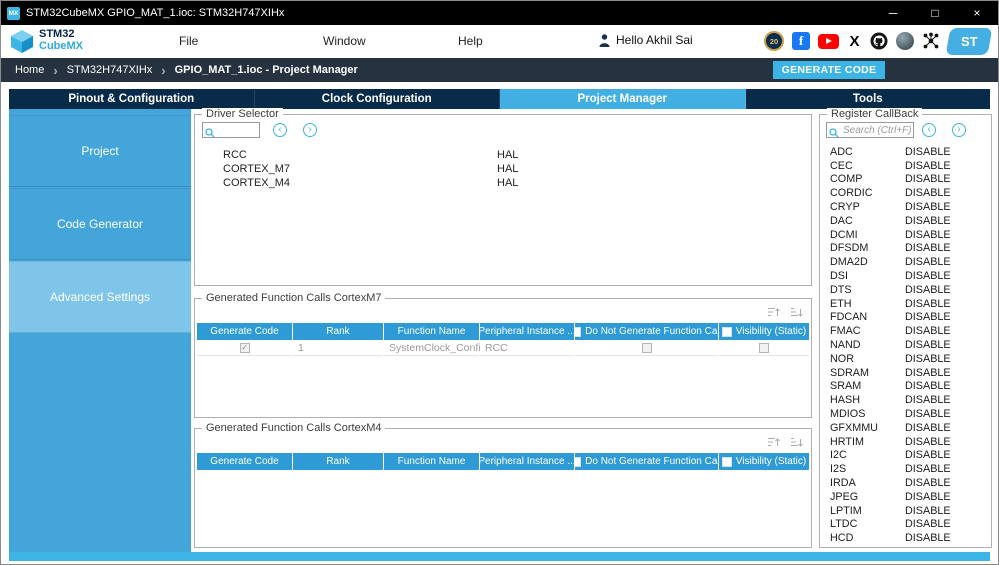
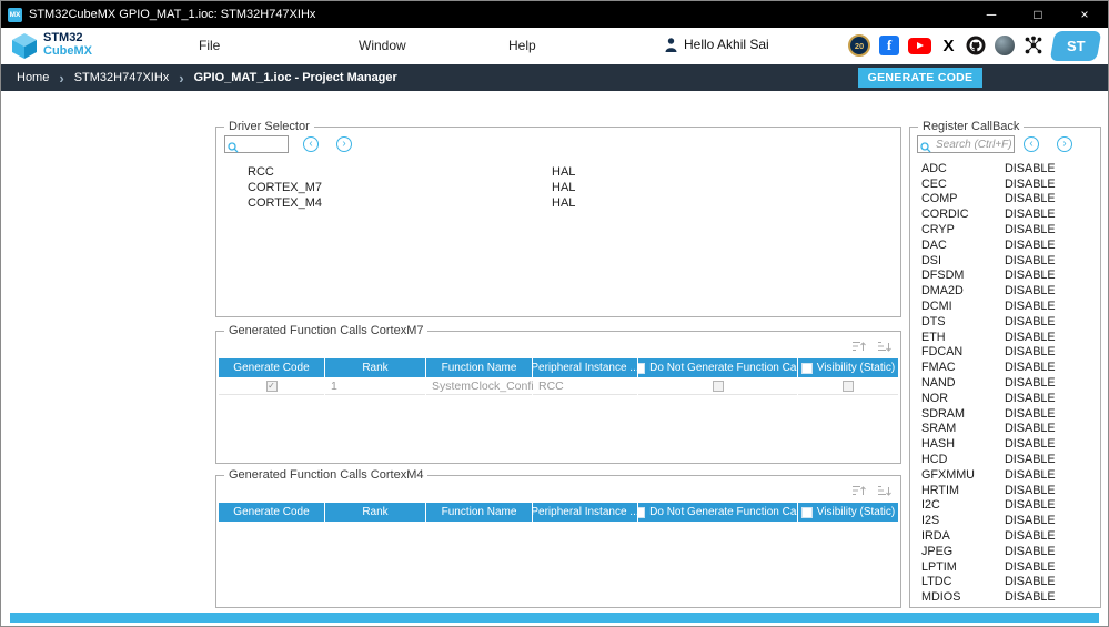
  STM32CubeMX GPIO_MAT_1.ioc: STM32H747XIHx
  ─
  □
  ×
  STM32
  CubeMX
  File
  Window
  Help
  Hello Akhil Sai
  20
  f
  X
  Home
  ›
  STM32H747XIHx
  ›
  GPIO_MAT_1.ioc - Project Manager
  GENERATE CODE
- Pinout & Configuration
- Clock Configuration
- Project Manager
- Tools
- Project
- Code Generator
- Advanced Settings
  Driver Selector
  ‹
  ›
  RCC
  HAL
  CORTEX_M7
  HAL
  CORTEX_M4
  HAL
  Generated Function Calls CortexM7
  Generate Code
  Rank
  Function Name
  Peripheral Instance ..
  Do Not Generate Function Ca
  Visibility (Static)
  ✓
  1
  SystemClock_Conf
  RCC
  Generated Function Calls CortexM4
  Generate Code
  Rank
  Function Name
  Peripheral Instance ..
  Do Not Generate Function Ca
  Visibility (Static)
  Register CallBack
  Search (Ctrl+F)
  ‹
  ›
  ADC
  DISABLE
  CEC
  DISABLE
  COMP
  DISABLE
  CORDIC
  DISABLE
  CRYP
  DISABLE
  DAC
  DISABLE
- DCMI
+ DSI
  DISABLE
  DFSDM
  DISABLE
  DMA2D
  DISABLE
- DSI
+ DCMI
  DISABLE
  DTS
  DISABLE
  ETH
  DISABLE
  FDCAN
  DISABLE
  FMAC
  DISABLE
  NAND
  DISABLE
  NOR
  DISABLE
  SDRAM
  DISABLE
  SRAM
  DISABLE
  HASH
  DISABLE
- MDIOS
+ HCD
  DISABLE
  GFXMMU
  DISABLE
  HRTIM
  DISABLE
  I2C
  DISABLE
  I2S
  DISABLE
  IRDA
  DISABLE
  JPEG
  DISABLE
  LPTIM
  DISABLE
  LTDC
  DISABLE
- HCD
+ MDIOS
  DISABLE
